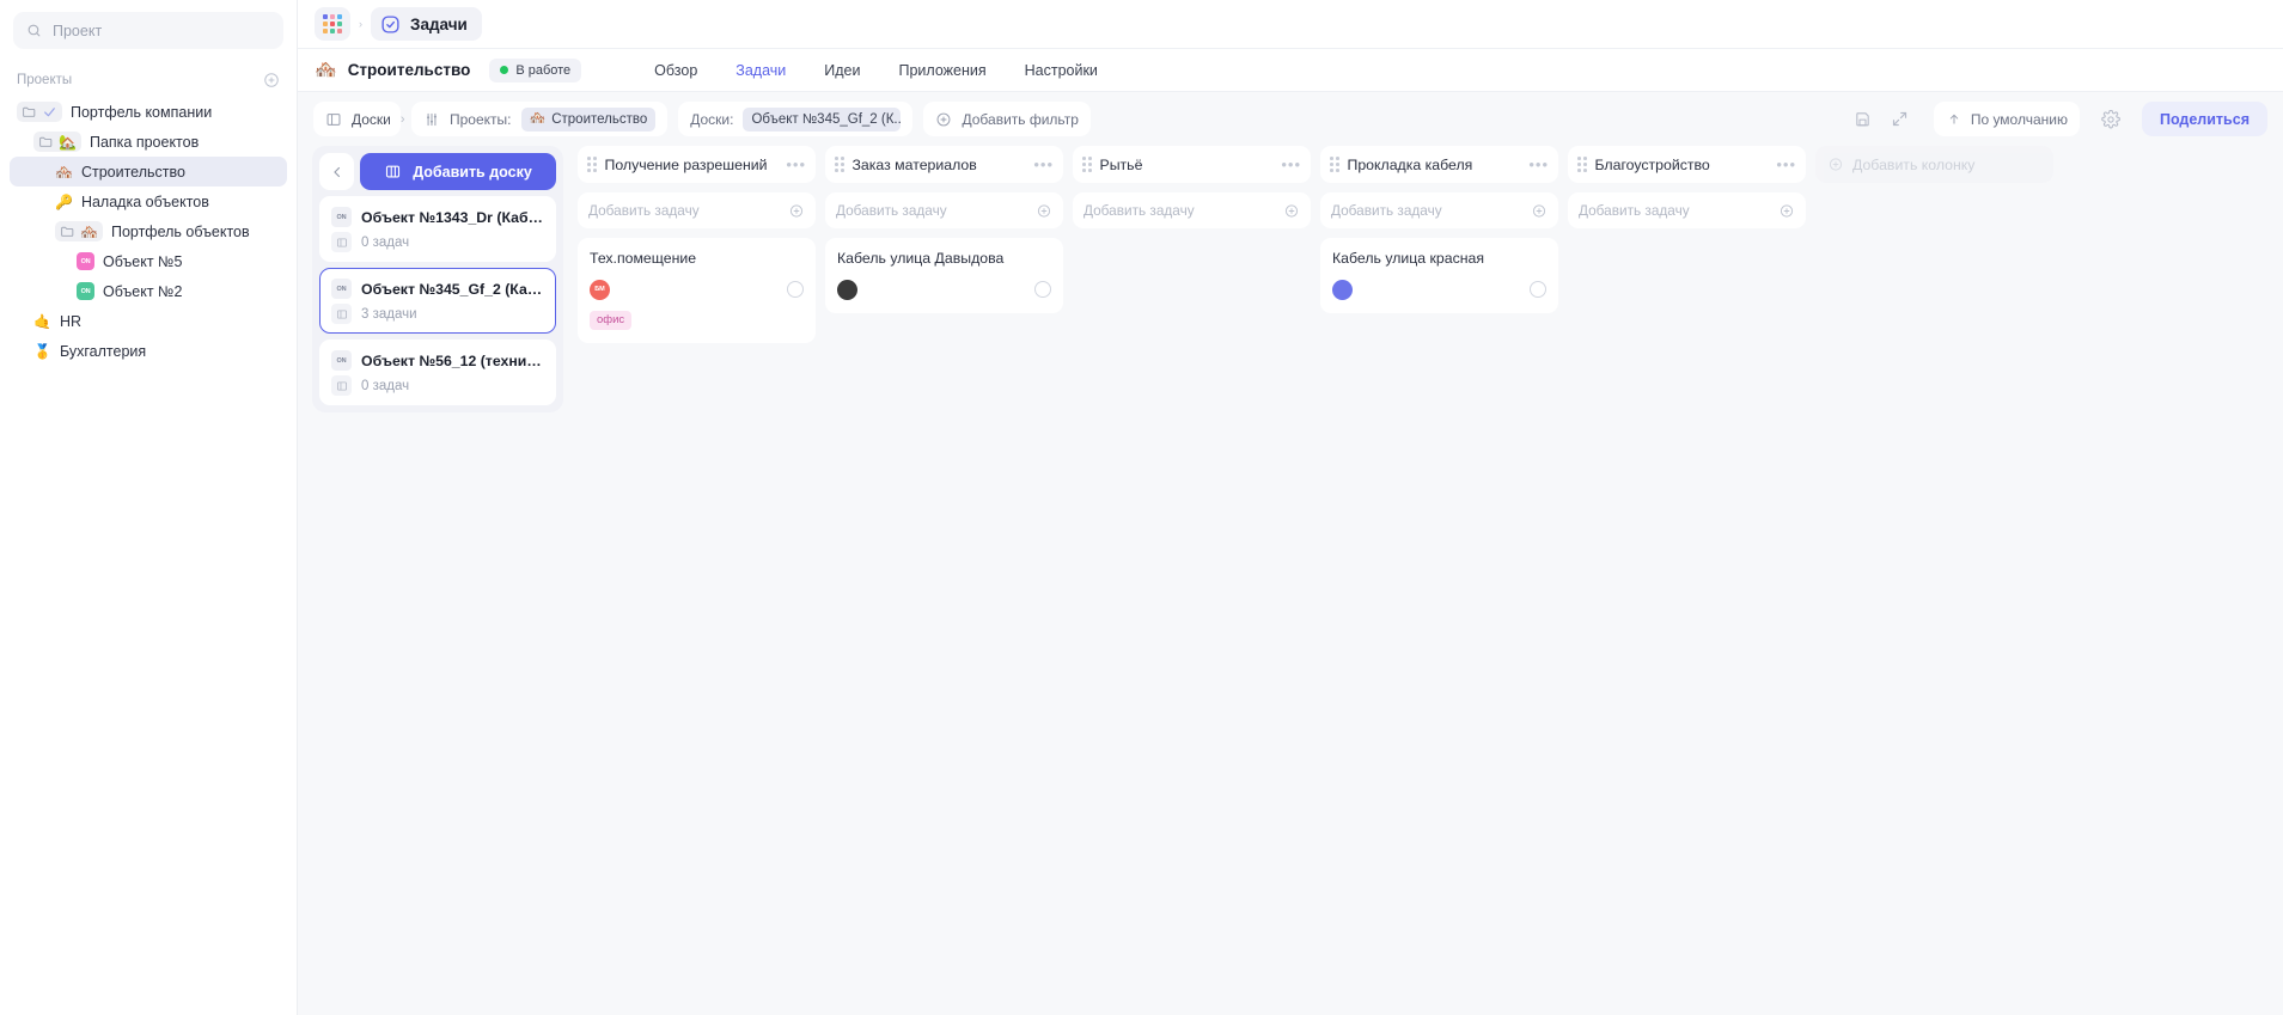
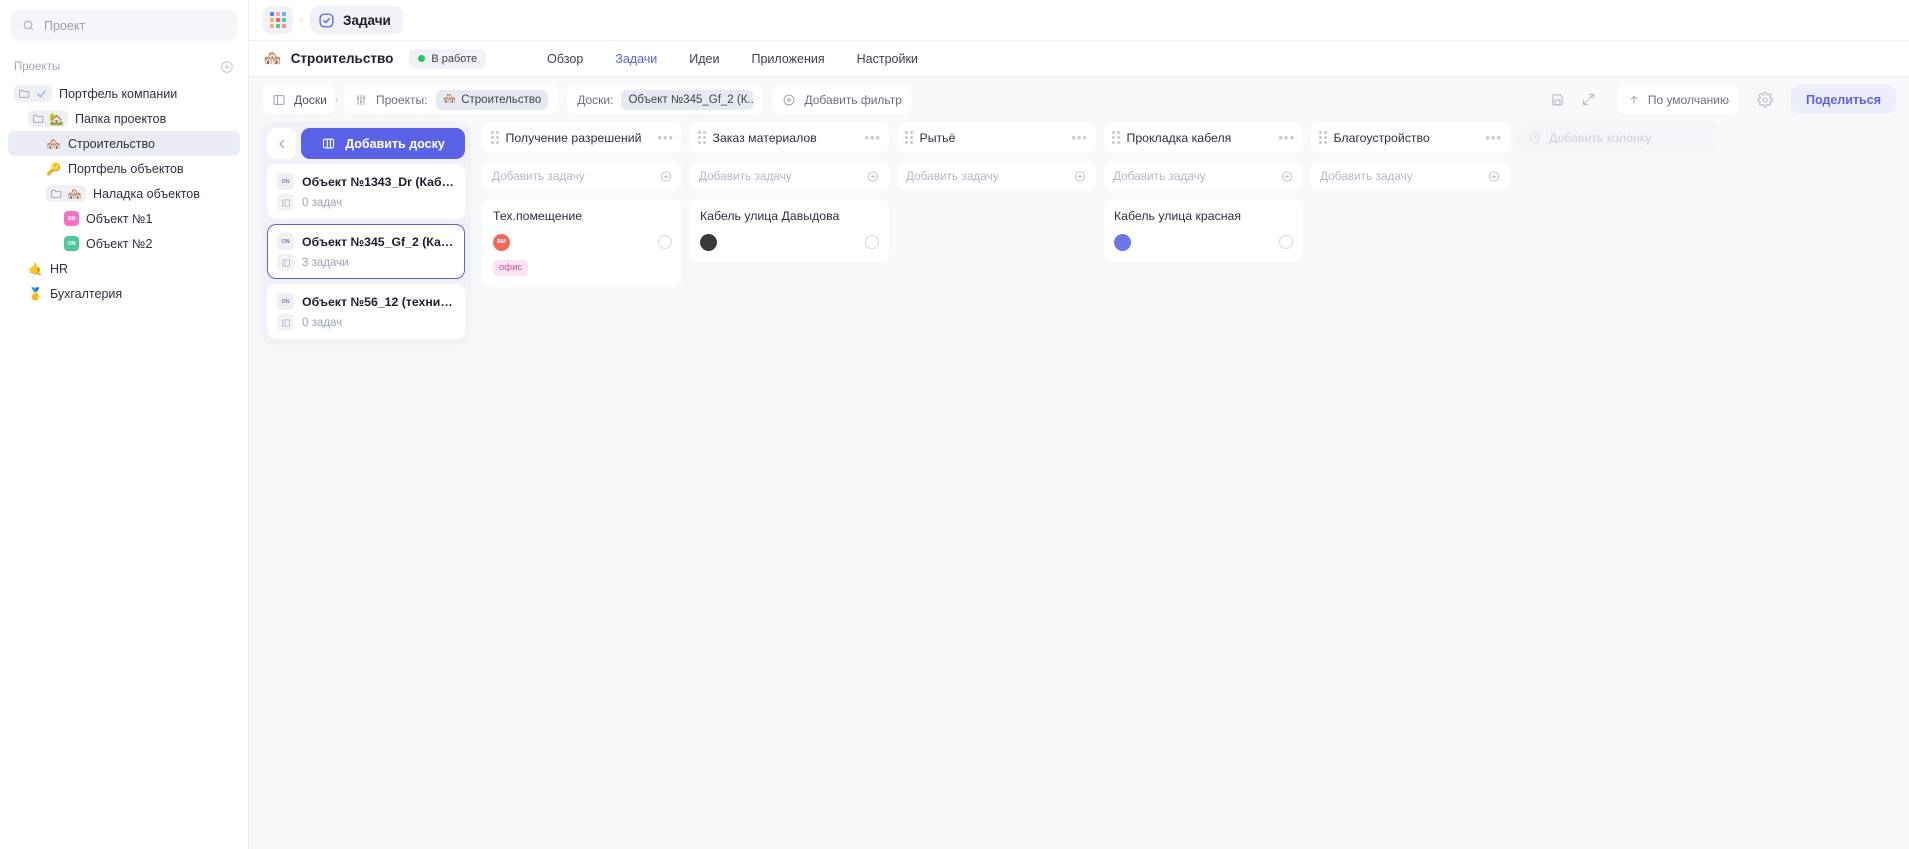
  Проект
  Проекты
  Портфель компании
  🏡
  Папка проектов
  🏘️
  Строительство
  🔑
- Наладка объектов
+ Портфель объектов
  🏘️
- Портфель объектов
+ Наладка объектов
- Объект №5
+ Объект №1
  Объект №2
  🤙
  HR
  🥇
  Бухгалтерия
  ›
  Задачи
  🏘️
  Строительство
  В работе
  Обзор
  Задачи
  Идеи
  Приложения
  Настройки
  Доски
  ›
  Проекты:
  🏘️
  Строительство
  Доски:
  Объект №345_Gf_2 (К..
  Добавить фильтр
  По умолчанию
  Поделиться
  Добавить доску
  Объект №1343_Dr (Кабел
  0 задач
  3 задачи
  Объект №56_12 (техниче
  0 задач
  Получение разрешений
  •••
  Добавить задачу
  Тех.помещение
  офис
  Заказ материалов
  •••
  Добавить задачу
  Кабель улица Давыдова
  Рытьё
  •••
  Добавить задачу
  Прокладка кабеля
  •••
  Добавить задачу
  Кабель улица красная
  Благоустройство
  •••
  Добавить задачу
  Добавить колонку
